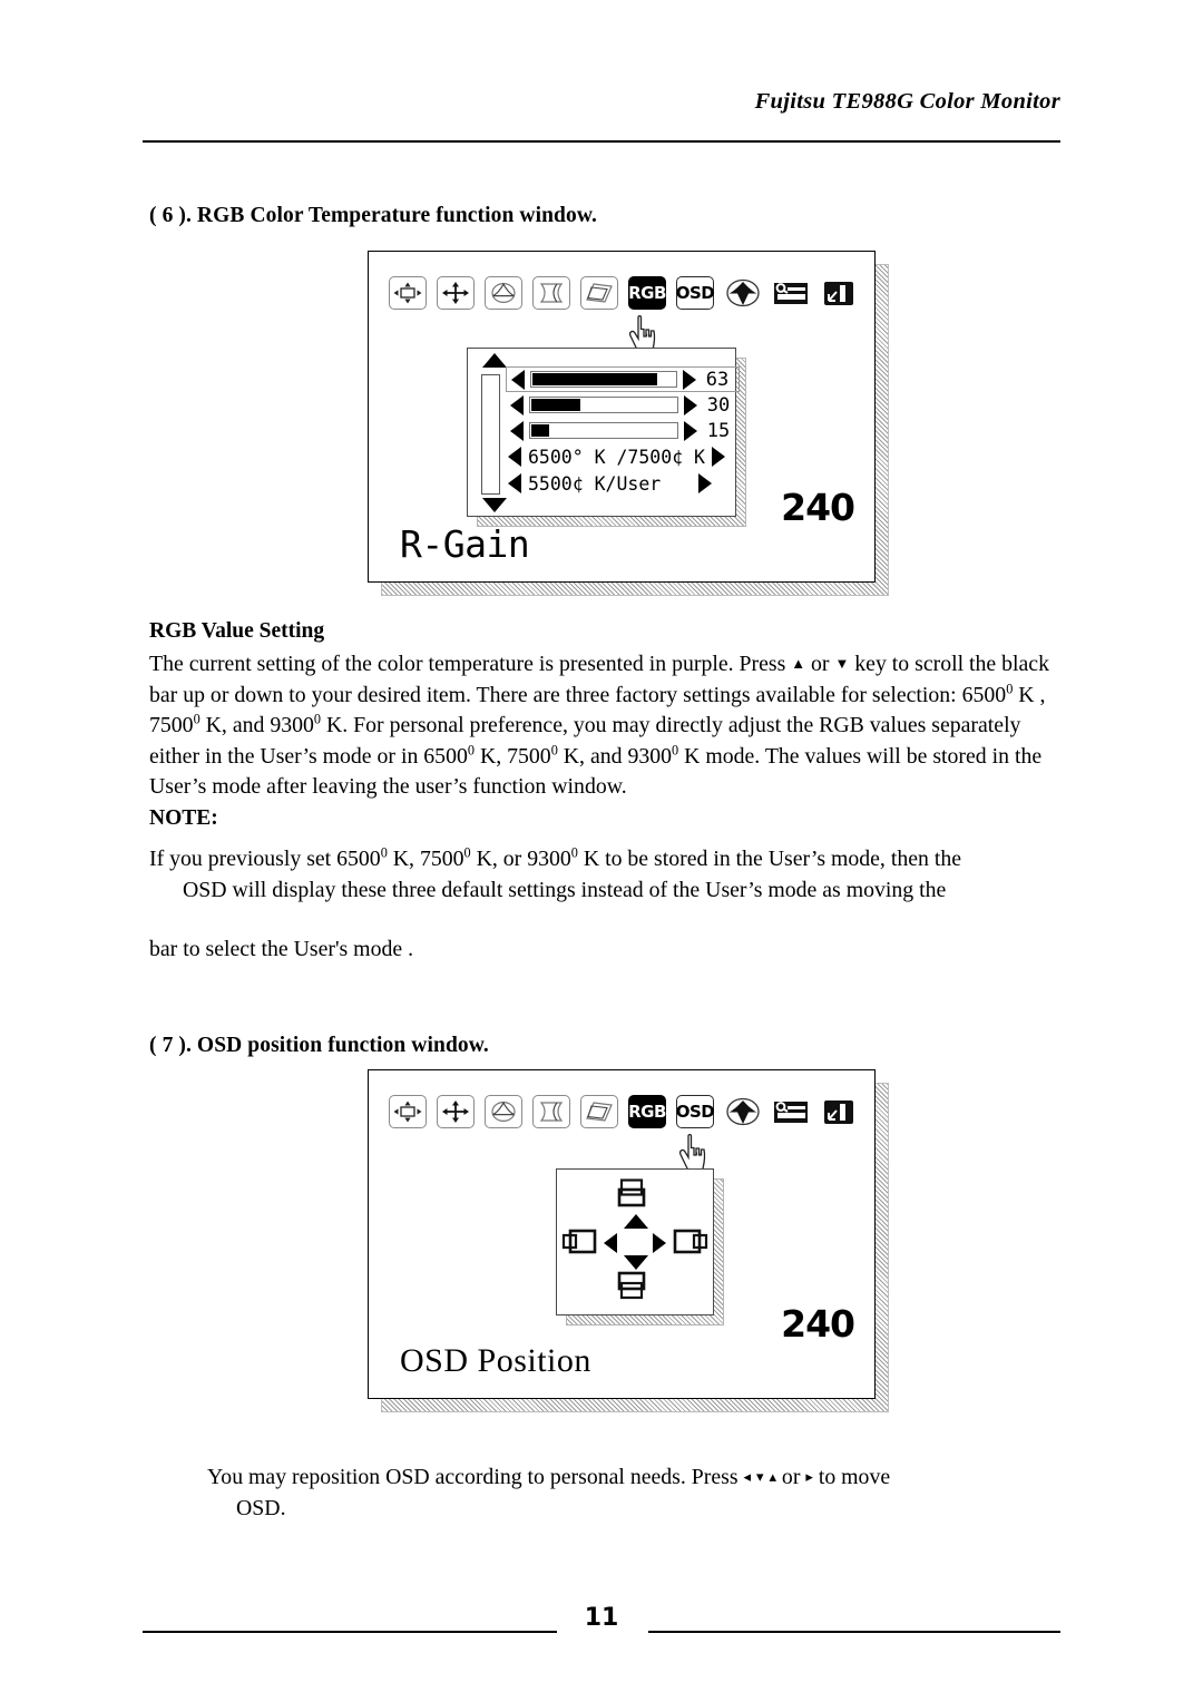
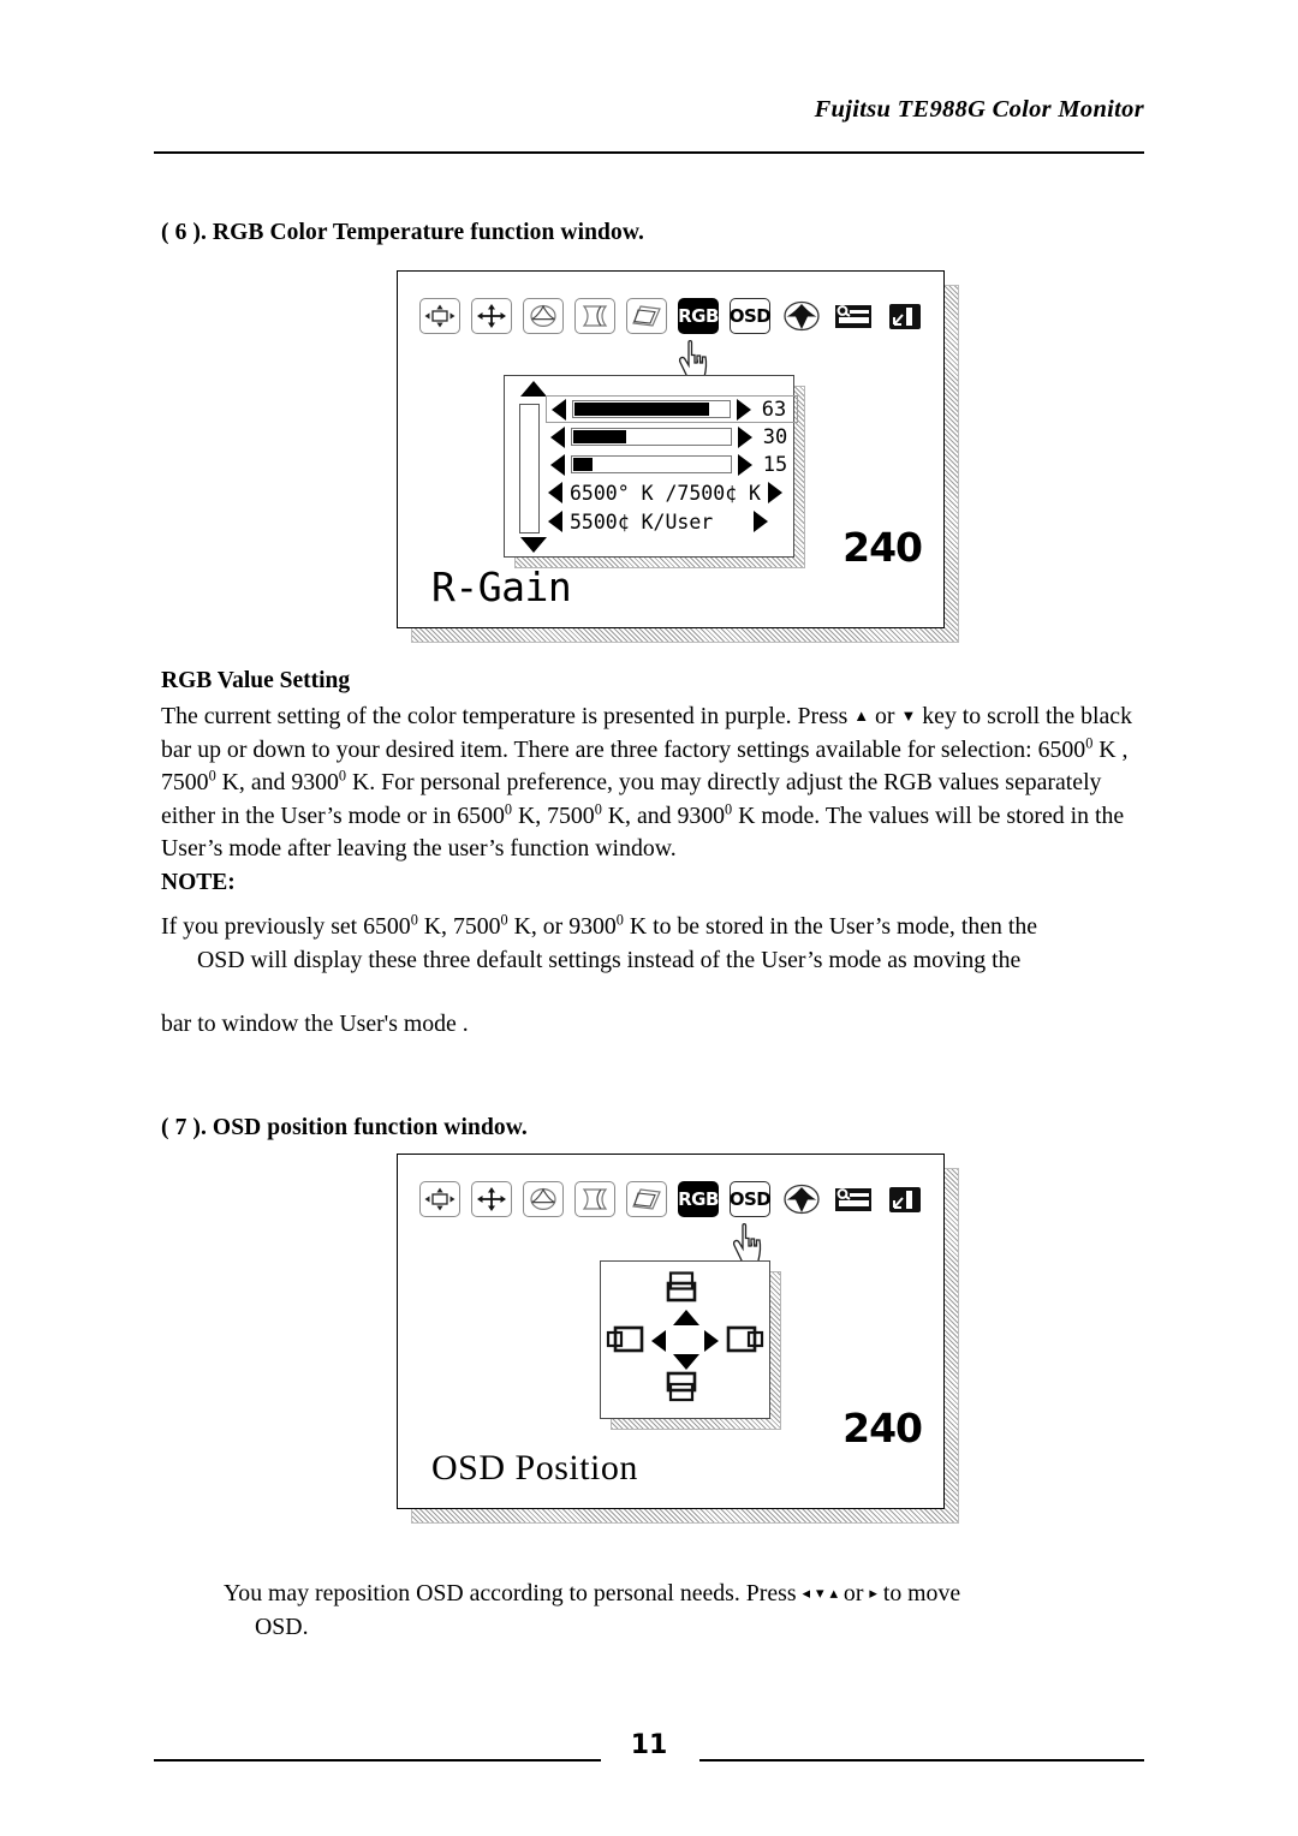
  Fujitsu TE988G Color Monitor
  ( 6 ). RGB Color Temperature function window.
  RGB
  OSD
  63
  30
  15
  6500° K /7500¢ K
  5500¢ K/User
  240
  R-Gain
  RGB Value Setting
  The current setting of the color temperature is presented in purple. Press ▲ or ▼ key to scroll the black bar up or down to your desired item. There are three factory settings available for selection: 65000 K , 75000 K, and 93000 K. For personal preference, you may directly adjust the RGB values separately either in the User’s mode or in 65000 K, 75000 K, and 93000 K mode. The values will be stored in the User’s mode after leaving the user’s function window.
  NOTE:
  If you previously set 65000 K, 75000 K, or 93000 K to be stored in the User’s mode, then the
  OSD will display these three default settings instead of the User’s mode as moving the
- bar to select the User's mode .
+ bar to window the User's mode .
  ( 7 ). OSD position function window.
  RGB
  OSD
  240
  OSD Position
  You may reposition OSD according to personal needs. Press ◂ ▾ ▴ or ▸ to move
  OSD.
  11
